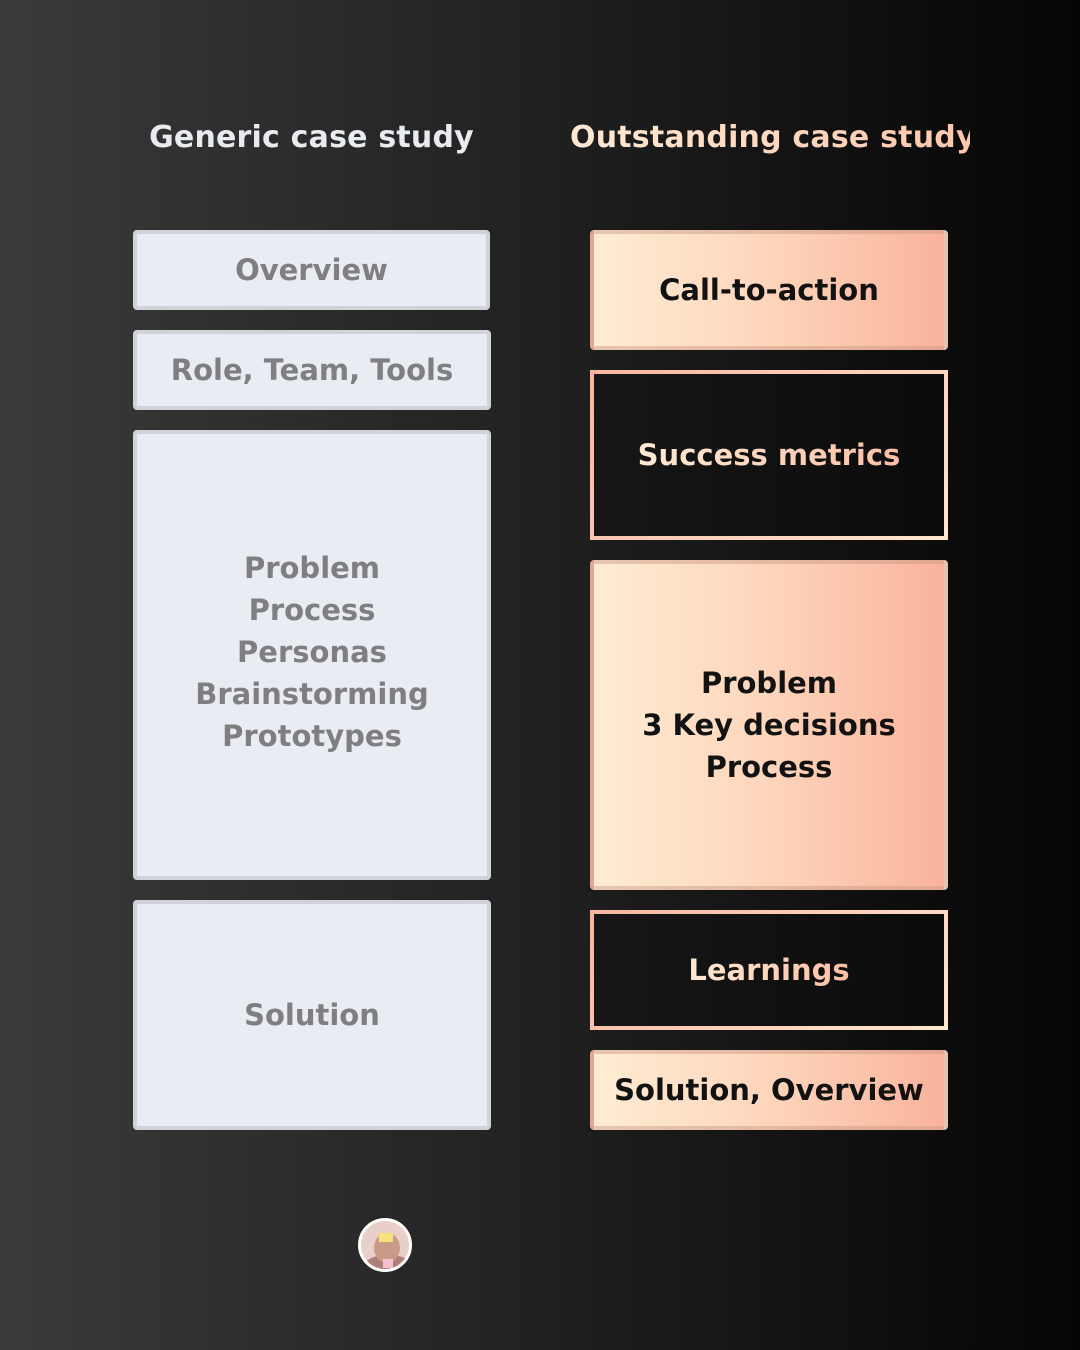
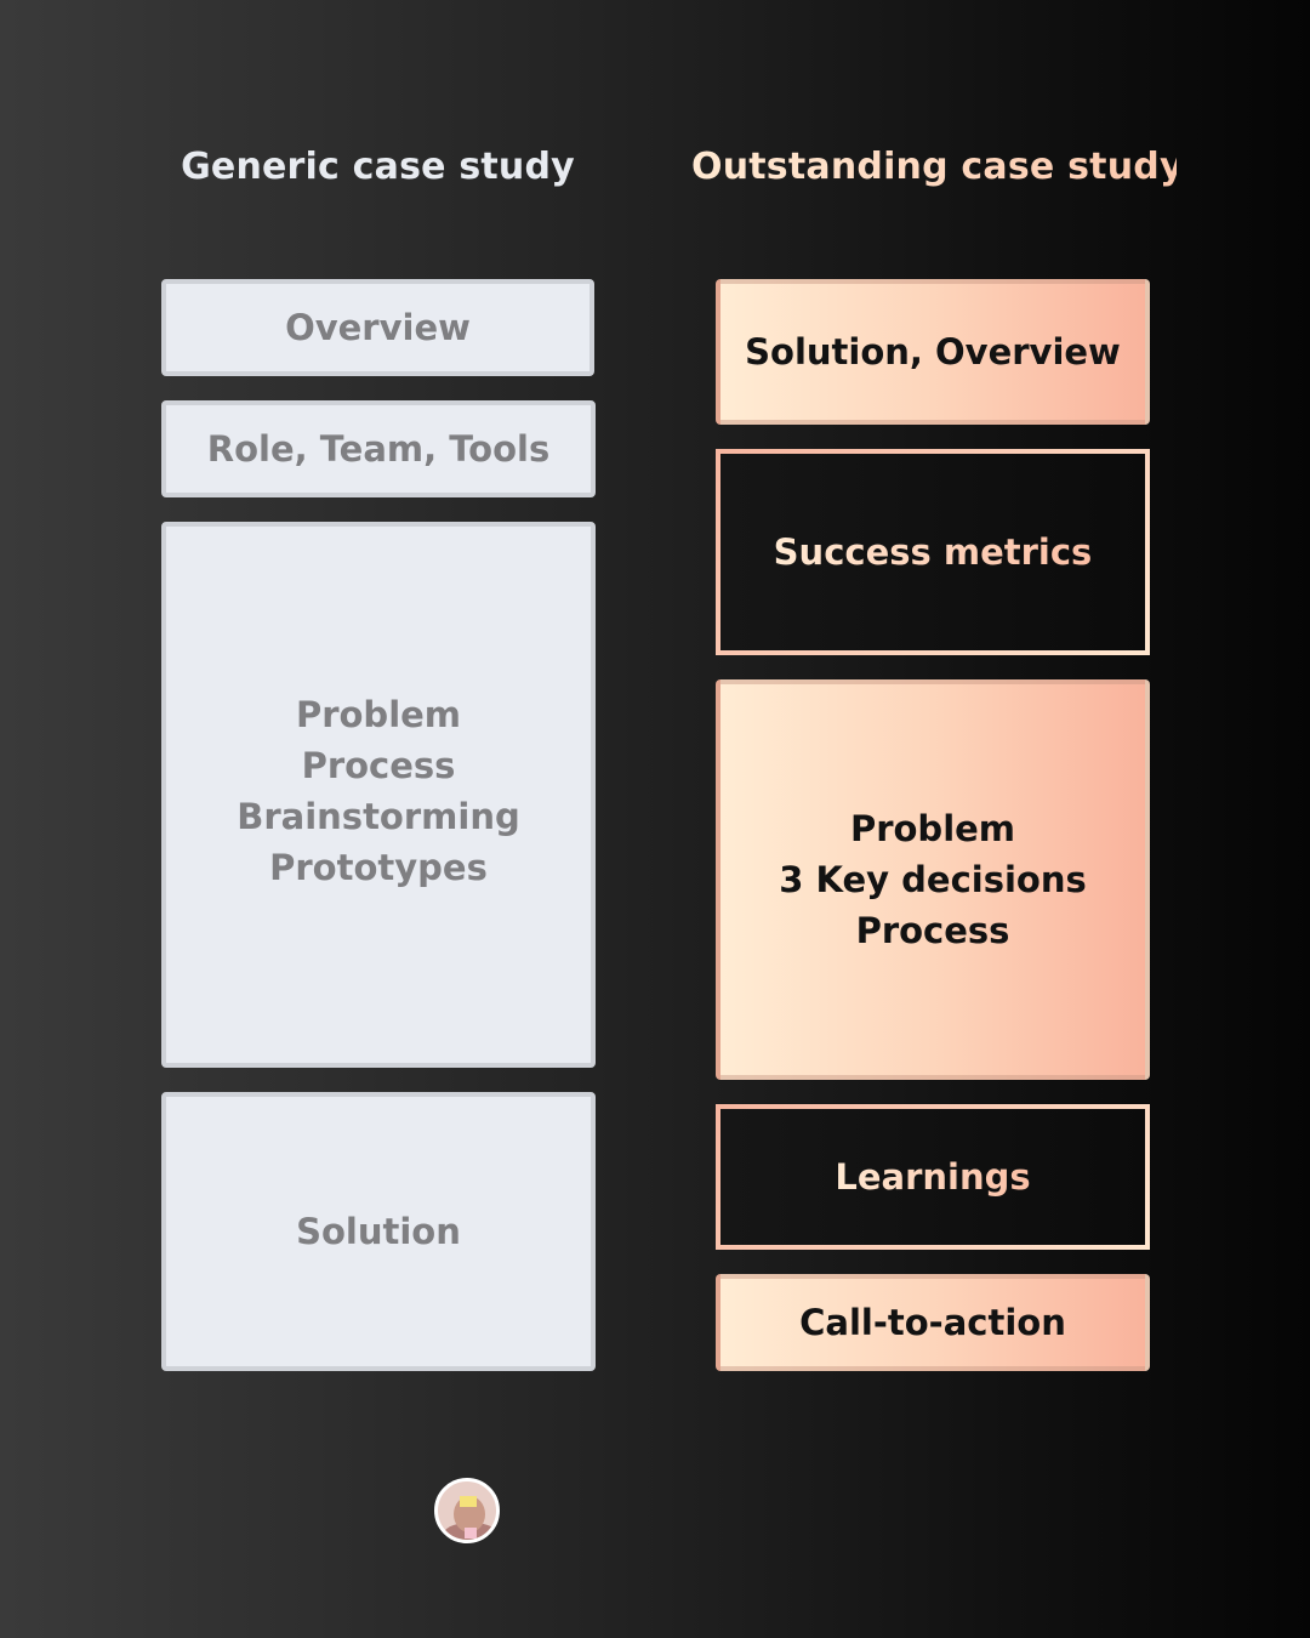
  Generic case study
  Outstanding case study
  Overview
  Role, Team, Tools
  Problem
  Process
- Personas
  Brainstorming
  Prototypes
  Solution
- Call-to-action
+ Solution, Overview
  Success metrics
  Problem
  3 Key decisions
  Process
  Learnings
- Solution, Overview
+ Call-to-action
